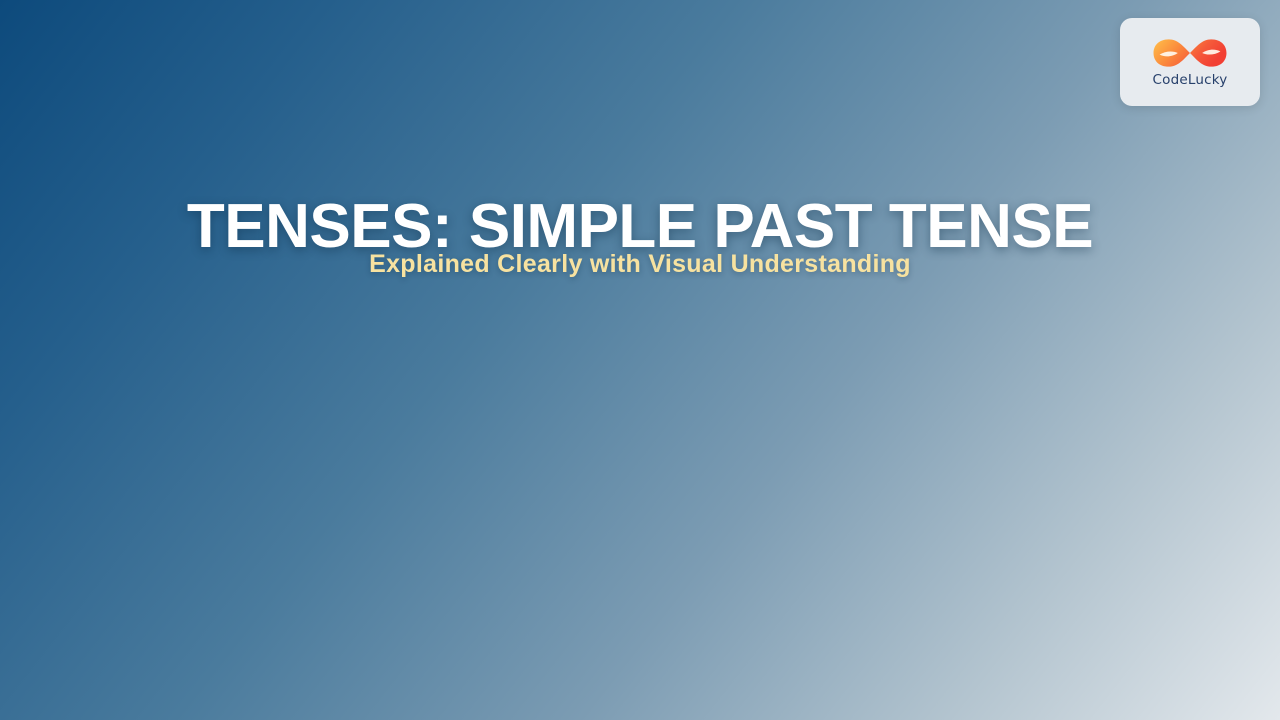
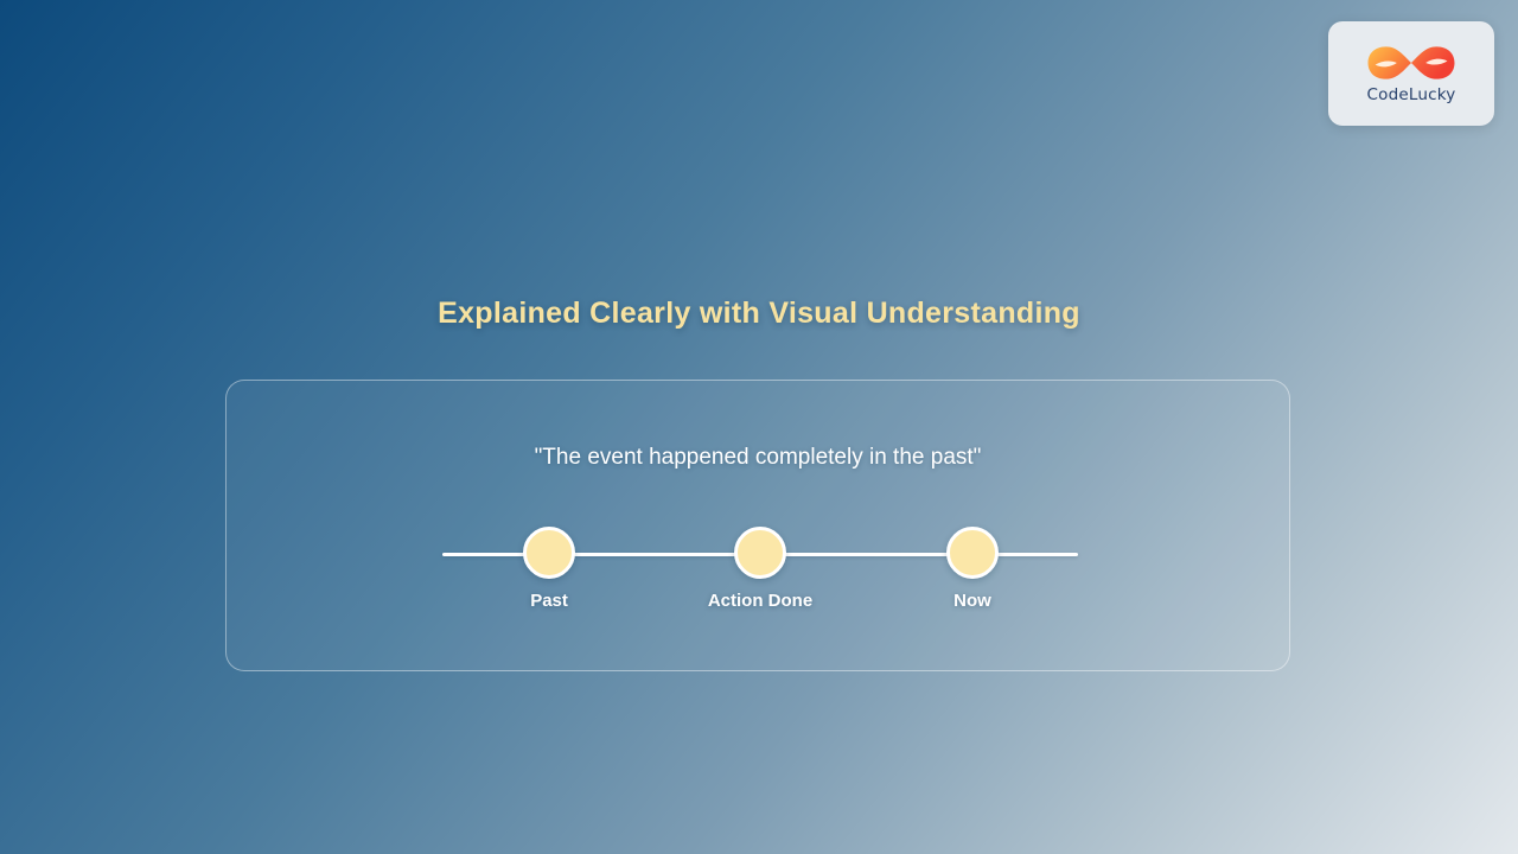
  CodeLucky
- TENSES: SIMPLE PAST TENSE
  Explained Clearly with Visual Understanding
+ "The event happened completely in the past"
+ Past
+ Action Done
+ Now
